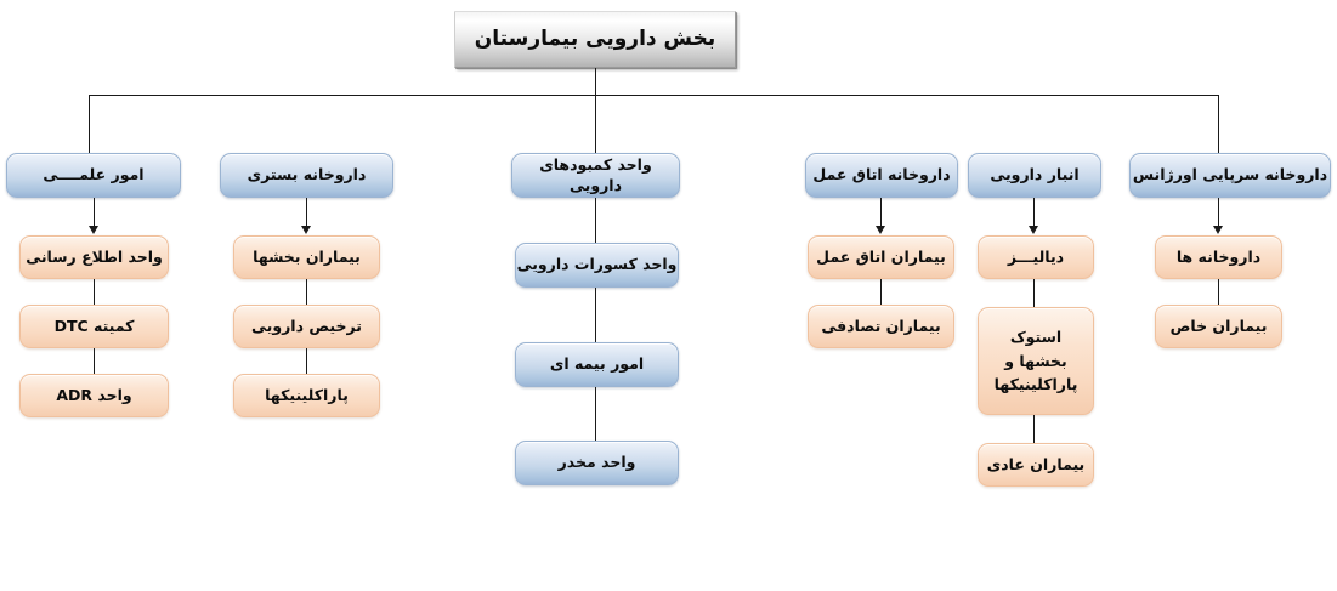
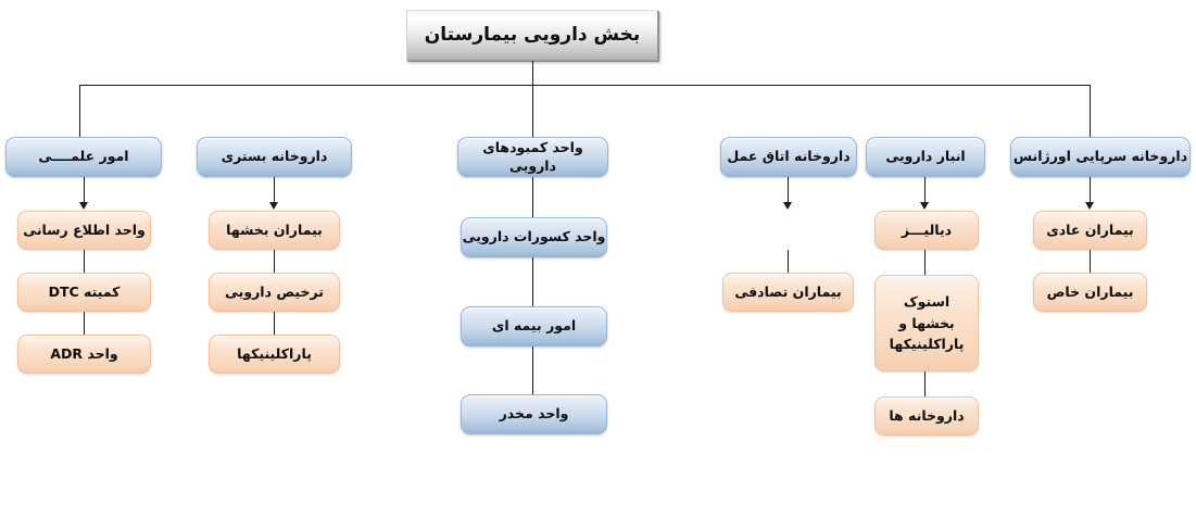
  بخش دارویی بیمارستان
  امور علمــــی
  واحد اطلاع رسانی
  کمیته DTC
  واحد ADR
  داروخانه بستری
  بیماران بخشها
  ترخیص دارویی
  پاراکلینیکها
  واحد کمبودهای دارویی
  واحد کسورات دارویی
  امور بیمه ای
  واحد مخدر
  داروخانه اتاق عمل
- بیماران اتاق عمل
  بیماران تصادفی
  انبار دارویی
  دیالیـــز
  استوک
  بخشها و
  پاراکلینیکها
- بیماران عادی
+ داروخانه ها
  داروخانه سرپایی اورژانس
- داروخانه ها
+ بیماران عادی
  بیماران خاص
